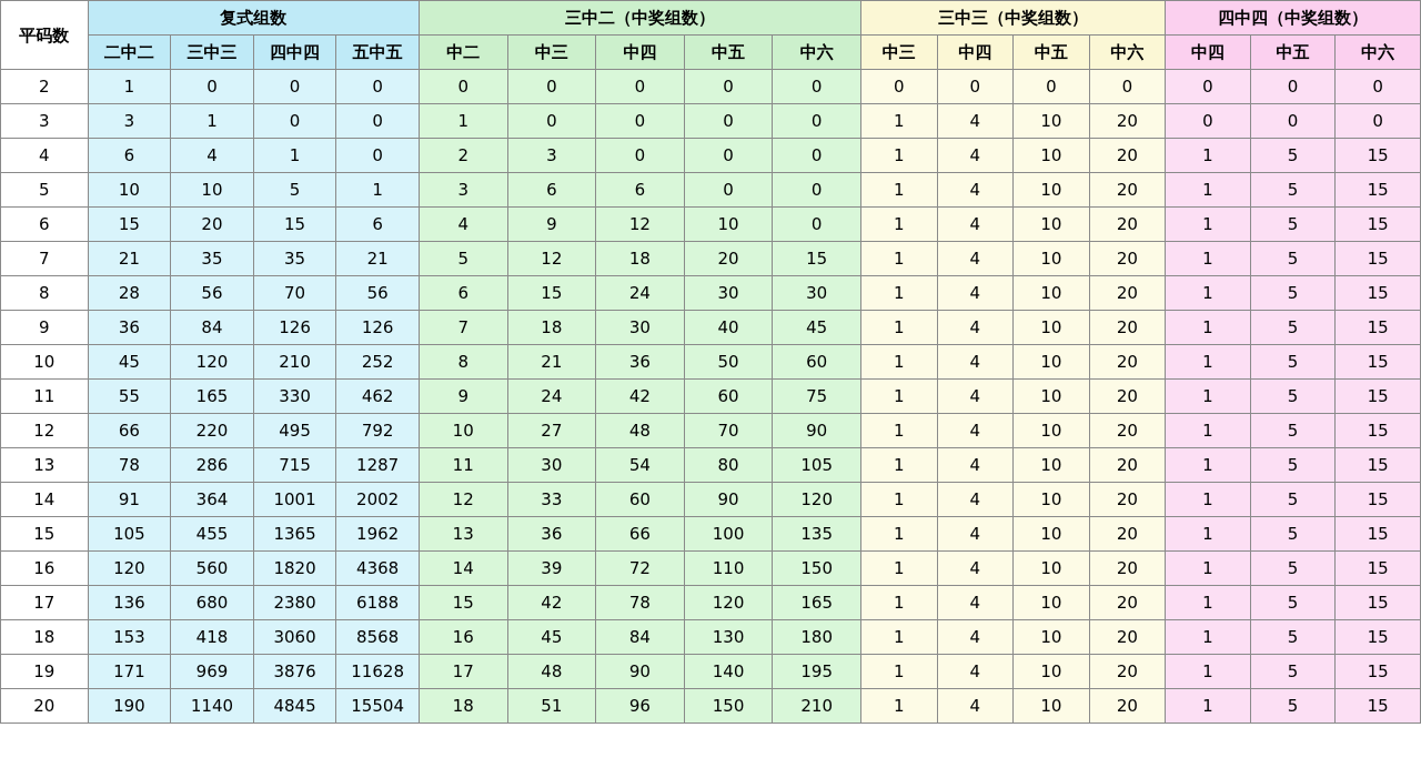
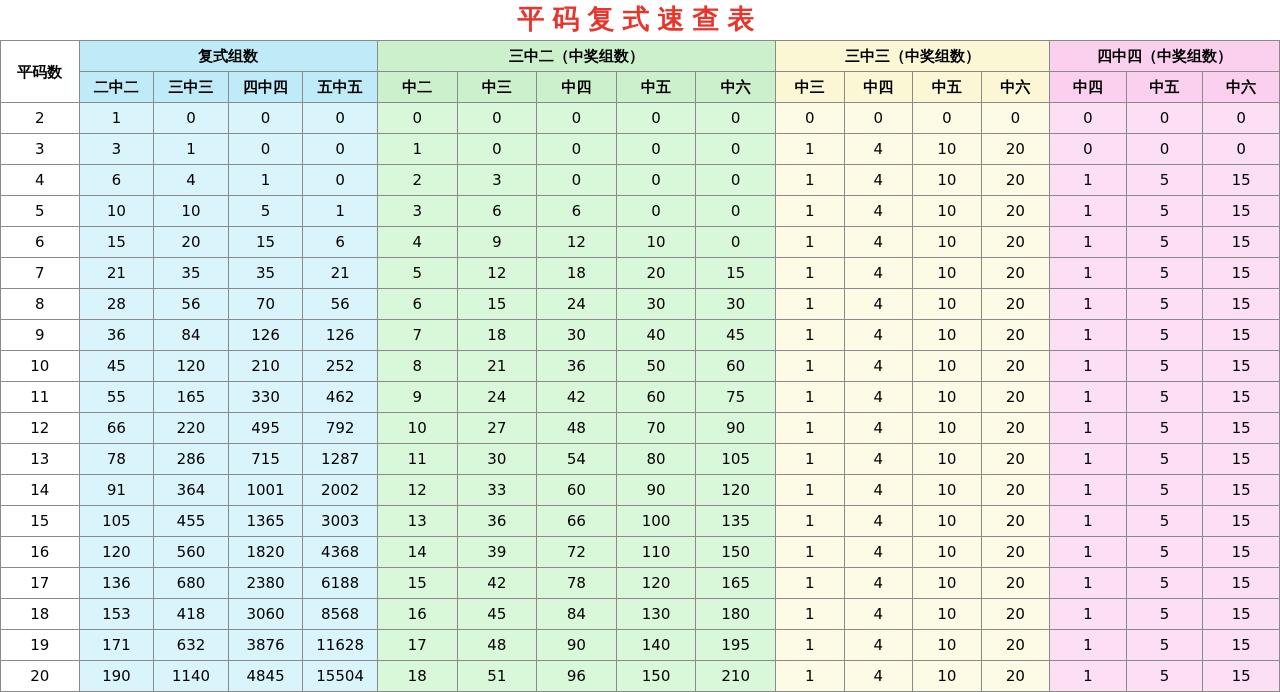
+ 平码复式速查表
  平码数	复式组数	三中二（中奖组数）	三中三（中奖组数）	四中四（中奖组数）
  二中二	三中三	四中四	五中五	中二	中三	中四	中五	中六	中三	中四	中五	中六	中四	中五	中六
  2	1	0	0	0	0	0	0	0	0	0	0	0	0	0	0	0
  3	3	1	0	0	1	0	0	0	0	1	4	10	20	0	0	0
  4	6	4	1	0	2	3	0	0	0	1	4	10	20	1	5	15
  5	10	10	5	1	3	6	6	0	0	1	4	10	20	1	5	15
  6	15	20	15	6	4	9	12	10	0	1	4	10	20	1	5	15
  7	21	35	35	21	5	12	18	20	15	1	4	10	20	1	5	15
  8	28	56	70	56	6	15	24	30	30	1	4	10	20	1	5	15
  9	36	84	126	126	7	18	30	40	45	1	4	10	20	1	5	15
  10	45	120	210	252	8	21	36	50	60	1	4	10	20	1	5	15
  11	55	165	330	462	9	24	42	60	75	1	4	10	20	1	5	15
  12	66	220	495	792	10	27	48	70	90	1	4	10	20	1	5	15
  13	78	286	715	1287	11	30	54	80	105	1	4	10	20	1	5	15
  14	91	364	1001	2002	12	33	60	90	120	1	4	10	20	1	5	15
- 15	105	455	1365	1962	13	36	66	100	135	1	4	10	20	1	5	15
+ 15	105	455	1365	3003	13	36	66	100	135	1	4	10	20	1	5	15
  16	120	560	1820	4368	14	39	72	110	150	1	4	10	20	1	5	15
  17	136	680	2380	6188	15	42	78	120	165	1	4	10	20	1	5	15
  18	153	418	3060	8568	16	45	84	130	180	1	4	10	20	1	5	15
- 19	171	969	3876	11628	17	48	90	140	195	1	4	10	20	1	5	15
+ 19	171	632	3876	11628	17	48	90	140	195	1	4	10	20	1	5	15
  20	190	1140	4845	15504	18	51	96	150	210	1	4	10	20	1	5	15
